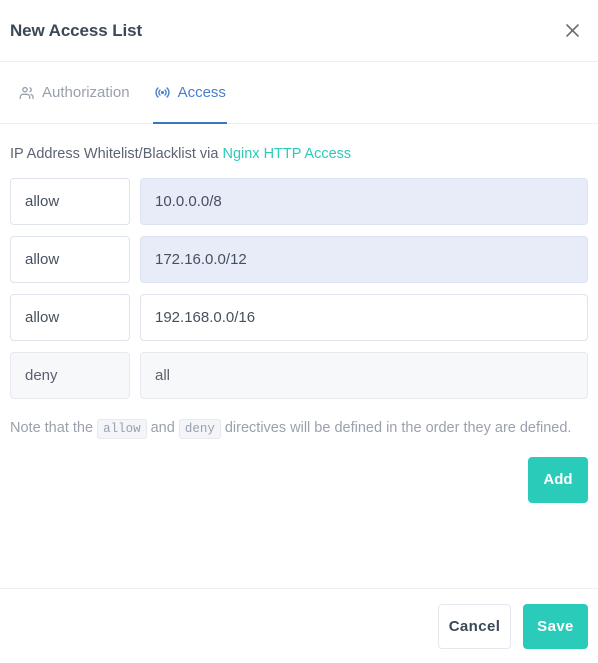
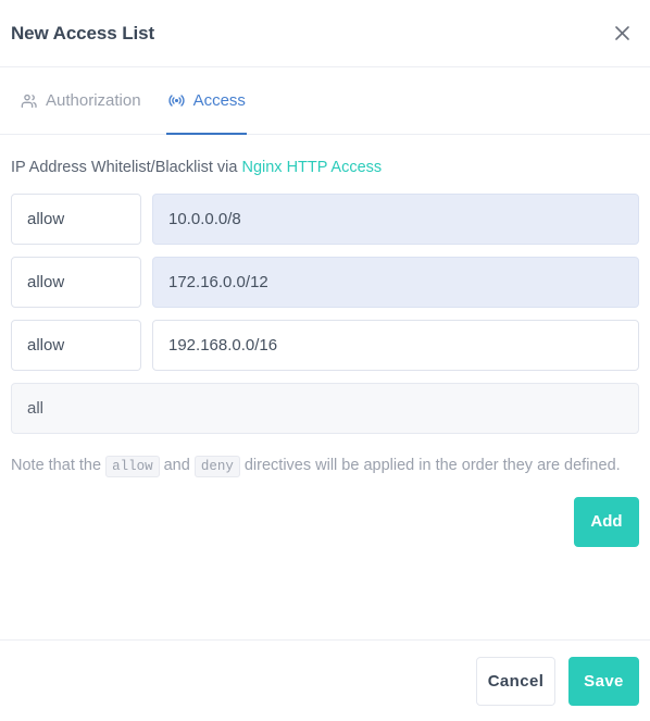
  New Access List
  Authorization
  Access
  IP Address Whitelist/Blacklist via Nginx HTTP Access
  allow
  10.0.0.0/8
  allow
  172.16.0.0/12
  allow
  192.168.0.0/16
- deny
  all
- Note that the allow and deny directives will be defined in the order they are defined.
+ Note that the allow and deny directives will be applied in the order they are defined.
  Add
  Cancel
  Save
